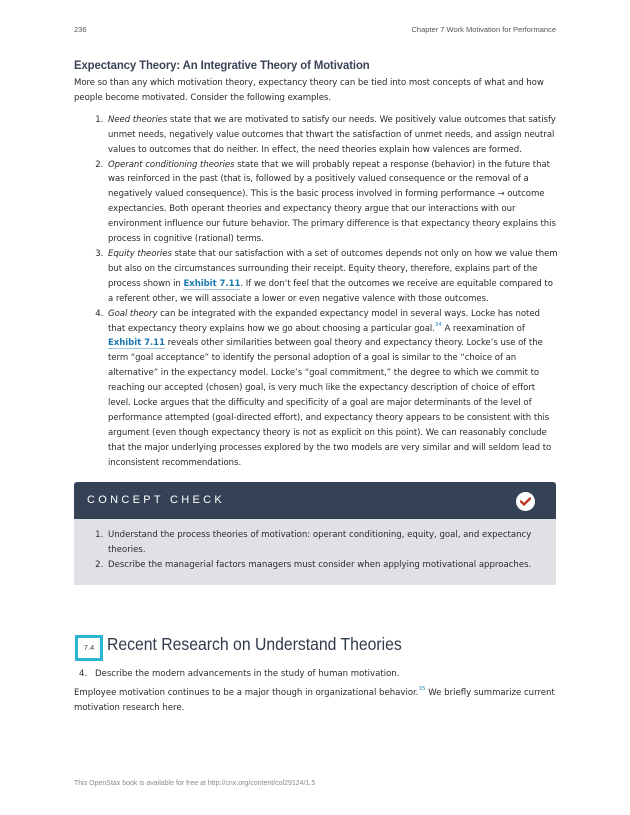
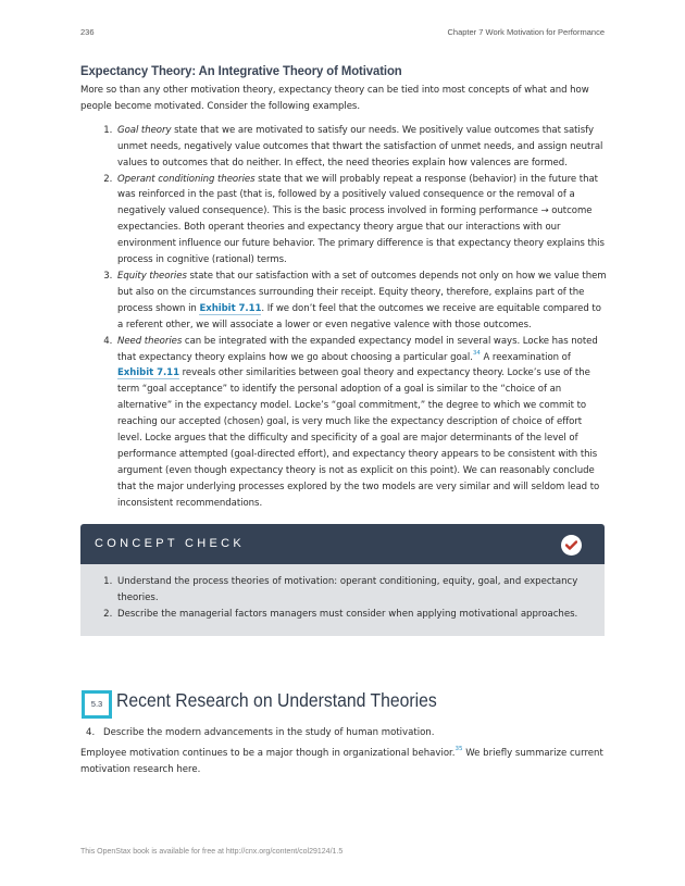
  236
  Chapter 7 Work Motivation for Performance
  Expectancy Theory: An Integrative Theory of Motivation
- More so than any which motivation theory, expectancy theory can be tied into most concepts of what and how people become motivated. Consider the following examples.
+ More so than any other motivation theory, expectancy theory can be tied into most concepts of what and how people become motivated. Consider the following examples.
- Need theories state that we are motivated to satisfy our needs. We positively value outcomes that satisfy unmet needs, negatively value outcomes that thwart the satisfaction of unmet needs, and assign neutral values to outcomes that do neither. In effect, the need theories explain how valences are formed.
+ Goal theory state that we are motivated to satisfy our needs. We positively value outcomes that satisfy unmet needs, negatively value outcomes that thwart the satisfaction of unmet needs, and assign neutral values to outcomes that do neither. In effect, the need theories explain how valences are formed.
  Operant conditioning theories state that we will probably repeat a response (behavior) in the future that was reinforced in the past (that is, followed by a positively valued consequence or the removal of a negatively valued consequence). This is the basic process involved in forming performance → outcome expectancies. Both operant theories and expectancy theory argue that our interactions with our environment influence our future behavior. The primary difference is that expectancy theory explains this process in cognitive (rational) terms.
  Equity theories state that our satisfaction with a set of outcomes depends not only on how we value them but also on the circumstances surrounding their receipt. Equity theory, therefore, explains part of the process shown in Exhibit 7.11. If we don’t feel that the outcomes we receive are equitable compared to a referent other, we will associate a lower or even negative valence with those outcomes.
- Goal theory can be integrated with the expanded expectancy model in several ways. Locke has noted that expectancy theory explains how we go about choosing a particular goal. A reexamination of Exhibit 7.11 reveals other similarities between goal theory and expectancy theory. Locke’s use of the term “goal acceptance” to identify the personal adoption of a goal is similar to the “choice of an alternative” in the expectancy model. Locke’s “goal commitment,” the degree to which we commit to reaching our accepted (chosen) goal, is very much like the expectancy description of choice of effort level. Locke argues that the difficulty and specificity of a goal are major determinants of the level of performance attempted (goal-directed effort), and expectancy theory appears to be consistent with this argument (even though expectancy theory is not as explicit on this point). We can reasonably conclude that the major underlying processes explored by the two models are very similar and will seldom lead to inconsistent recommendations.
+ Need theories can be integrated with the expanded expectancy model in several ways. Locke has noted that expectancy theory explains how we go about choosing a particular goal. A reexamination of Exhibit 7.11 reveals other similarities between goal theory and expectancy theory. Locke’s use of the term “goal acceptance” to identify the personal adoption of a goal is similar to the “choice of an alternative” in the expectancy model. Locke’s “goal commitment,” the degree to which we commit to reaching our accepted (chosen) goal, is very much like the expectancy description of choice of effort level. Locke argues that the difficulty and specificity of a goal are major determinants of the level of performance attempted (goal-directed effort), and expectancy theory appears to be consistent with this argument (even though expectancy theory is not as explicit on this point). We can reasonably conclude that the major underlying processes explored by the two models are very similar and will seldom lead to inconsistent recommendations.
  CONCEPT CHECK
  Understand the process theories of motivation: operant conditioning, equity, goal, and expectancy theories.
  Describe the managerial factors managers must consider when applying motivational approaches.
- 7.4
+ 5.3
  Recent Research on Understand Theories
  4. Describe the modern advancements in the study of human motivation.
  Employee motivation continues to be a major though in organizational behavior. We briefly summarize current motivation research here.
